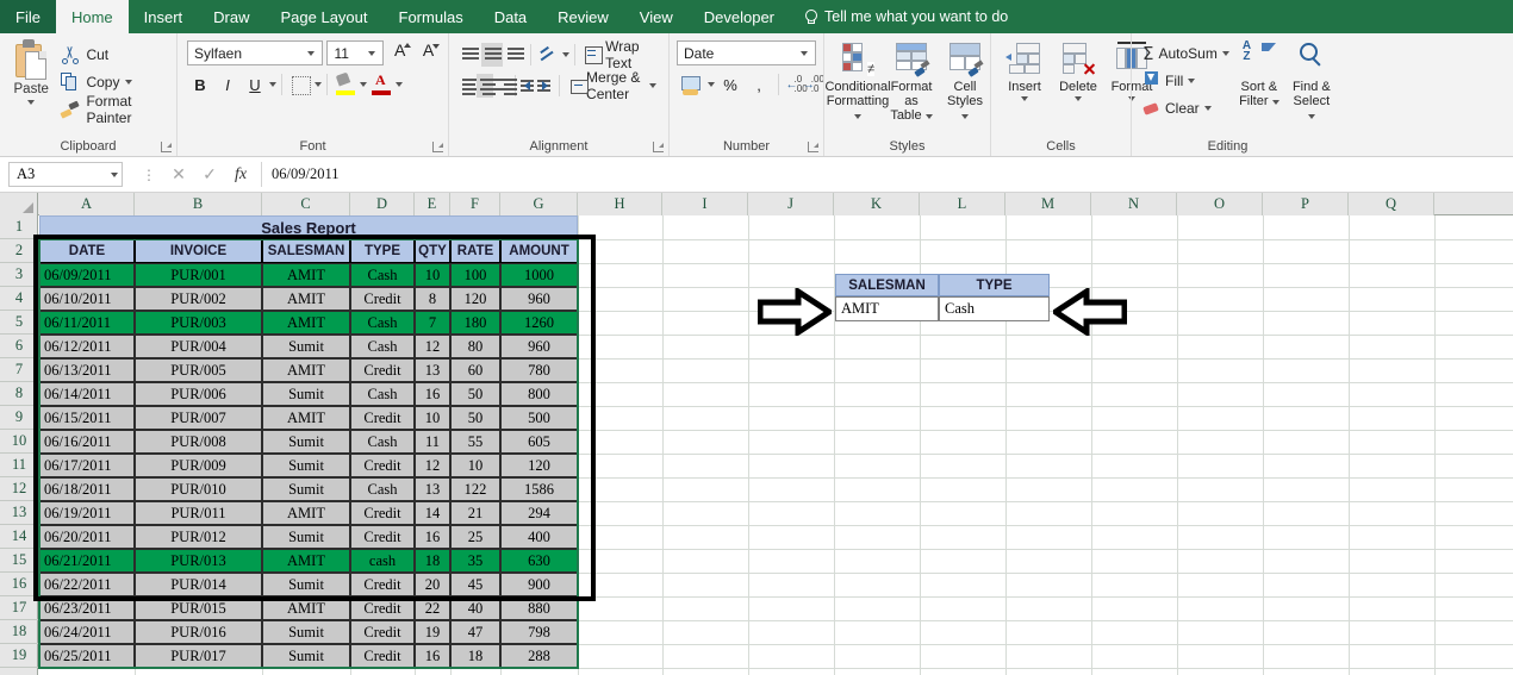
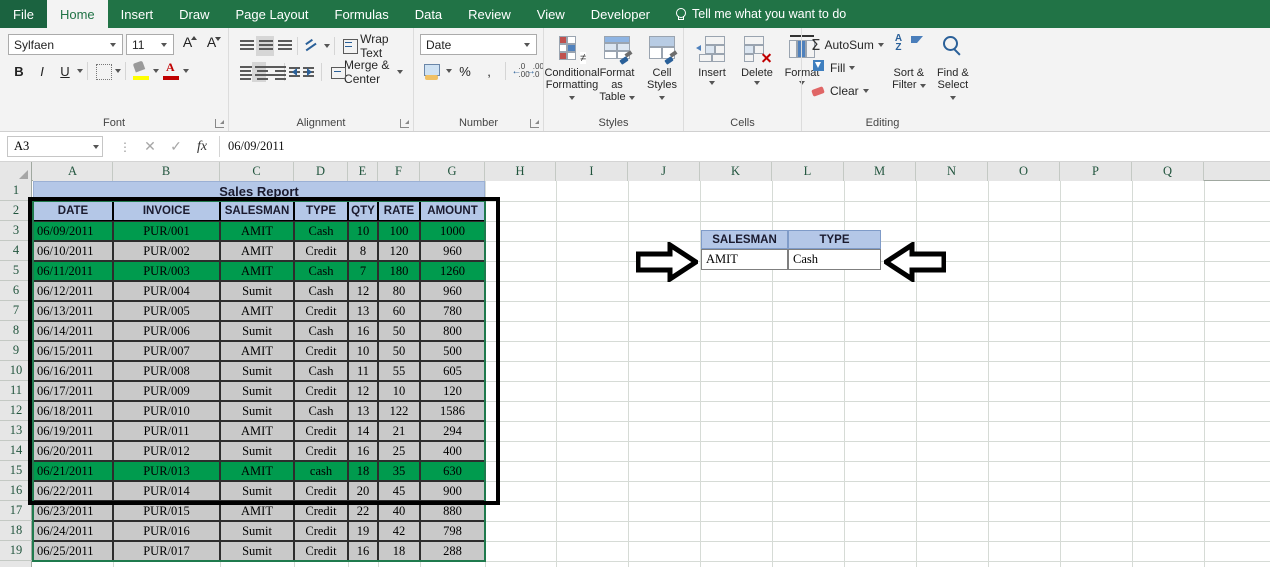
  File
  Home
  Insert
  Draw
  Page Layout
  Formulas
  Data
  Review
  View
  Developer
  Tell me what you want to do
- Paste
- Cut
- Copy
- Format Painter
- Clipboard
  Sylfaen
  11
  A
  A
  B
  I
  U
  A
  Font
  Wrap Text
  Merge & Center
  Alignment
  Date
  %
  ,
  ←
  .0
  .00
  →
  .00
  .0
  Number
  ≠
  Conditional
  Formatting
  Format as
  Table
  Cell
  Styles
  Styles
  Insert
  Delete
  Cells
  Σ
  AutoSum
  Fill
  Clear
  A
  Z
  Sort &
  Filter
  Find &
  Select
  Editing
  A3
  ⋮
  ✕
  ✓
  fx
  06/09/2011
  A
  B
  C
  D
  E
  F
  G
  H
  I
  J
  K
  L
  M
  N
  O
  P
  Q
  1
  2
  3
  4
  5
  6
  7
  8
  9
  10
  11
  12
  13
  14
  15
  16
  17
  18
  19
  Sales Report
  DATE
  INVOICE
  SALESMAN
  TYPE
  QTY
  RATE
  AMOUNT
  06/09/2011
  PUR/001
  AMIT
  Cash
  10
  100
  1000
  06/10/2011
  PUR/002
  AMIT
  Credit
  8
  120
  960
  06/11/2011
  PUR/003
  AMIT
  Cash
  7
  180
  1260
  06/12/2011
  PUR/004
  Sumit
  Cash
  12
  80
  960
  06/13/2011
  PUR/005
  AMIT
  Credit
  13
  60
  780
  06/14/2011
  PUR/006
  Sumit
  Cash
  16
  50
  800
  06/15/2011
  PUR/007
  AMIT
  Credit
  10
  50
  500
  06/16/2011
  PUR/008
  Sumit
  Cash
  11
  55
  605
  06/17/2011
  PUR/009
  Sumit
  Credit
  12
  10
  120
  06/18/2011
  PUR/010
  Sumit
  Cash
  13
  122
  1586
  06/19/2011
  PUR/011
  AMIT
  Credit
  14
  21
  294
  06/20/2011
  PUR/012
  Sumit
  Credit
  16
  25
  400
  06/21/2011
  PUR/013
  AMIT
  cash
  18
  35
  630
  06/22/2011
  PUR/014
  Sumit
  Credit
  20
  45
  900
  06/23/2011
  PUR/015
  AMIT
  Credit
  22
  40
  880
  06/24/2011
  PUR/016
  Sumit
  Credit
  19
- 47
+ 42
  798
  06/25/2011
  PUR/017
  Sumit
  Credit
  16
  18
  288
  SALESMAN
  TYPE
  AMIT
  Cash
